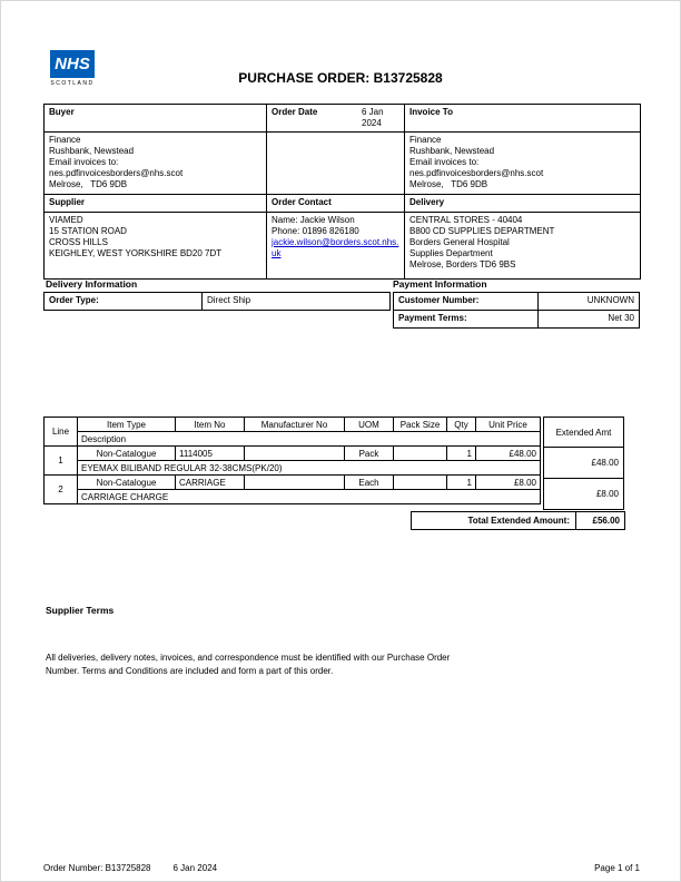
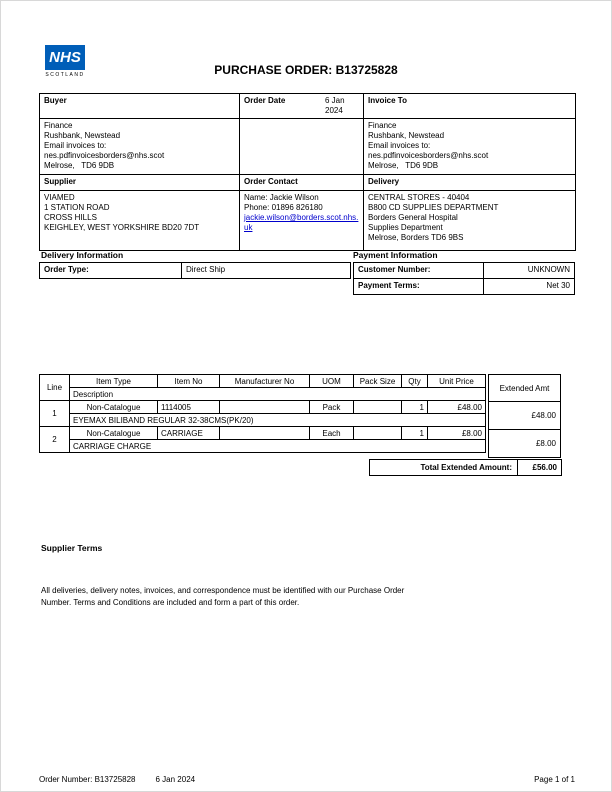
  NHS
  PURCHASE ORDER: B13725828
  Buyer	Order Date 6 Jan 2024	Invoice To
  Finance Rushbank, Newstead Email invoices to: nes.pdfinvoicesborders@nhs.scot Melrose, TD6 9DB		Finance Rushbank, Newstead Email invoices to: nes.pdfinvoicesborders@nhs.scot Melrose, TD6 9DB
  Supplier	Order Contact	Delivery
- VIAMED 15 STATION ROAD CROSS HILLS KEIGHLEY, WEST YORKSHIRE BD20 7DT	Name: Jackie Wilson Phone: 01896 826180 jackie.wilson@borders.scot.nhs.uk	CENTRAL STORES - 40404 B800 CD SUPPLIES DEPARTMENT Borders General Hospital Supplies Department Melrose, Borders TD6 9BS
+ VIAMED 1 STATION ROAD CROSS HILLS KEIGHLEY, WEST YORKSHIRE BD20 7DT	Name: Jackie Wilson Phone: 01896 826180 jackie.wilson@borders.scot.nhs.uk	CENTRAL STORES - 40404 B800 CD SUPPLIES DEPARTMENT Borders General Hospital Supplies Department Melrose, Borders TD6 9BS
  Delivery Information
  Payment Information
  Order Type:	Direct Ship
  Customer Number:	UNKNOWN
  Payment Terms:	Net 30
  Line	Item Type	Item No	Manufacturer No	UOM	Pack Size	Qty	Unit Price
  Description
  1	Non-Catalogue	1114005		Pack		1	£48.00
  EYEMAX BILIBAND REGULAR 32-38CMS(PK/20)
  2	Non-Catalogue	CARRIAGE		Each		1	£8.00
  CARRIAGE CHARGE
  Extended Amt
  £48.00
  £8.00
  Total Extended Amount:
  £56.00
  Supplier Terms
  All deliveries, delivery notes, invoices, and correspondence must be identified with our Purchase Order Number. Terms and Conditions are included and form a part of this order.
  Order Number: B13725828
  6 Jan 2024
  Page 1 of 1
